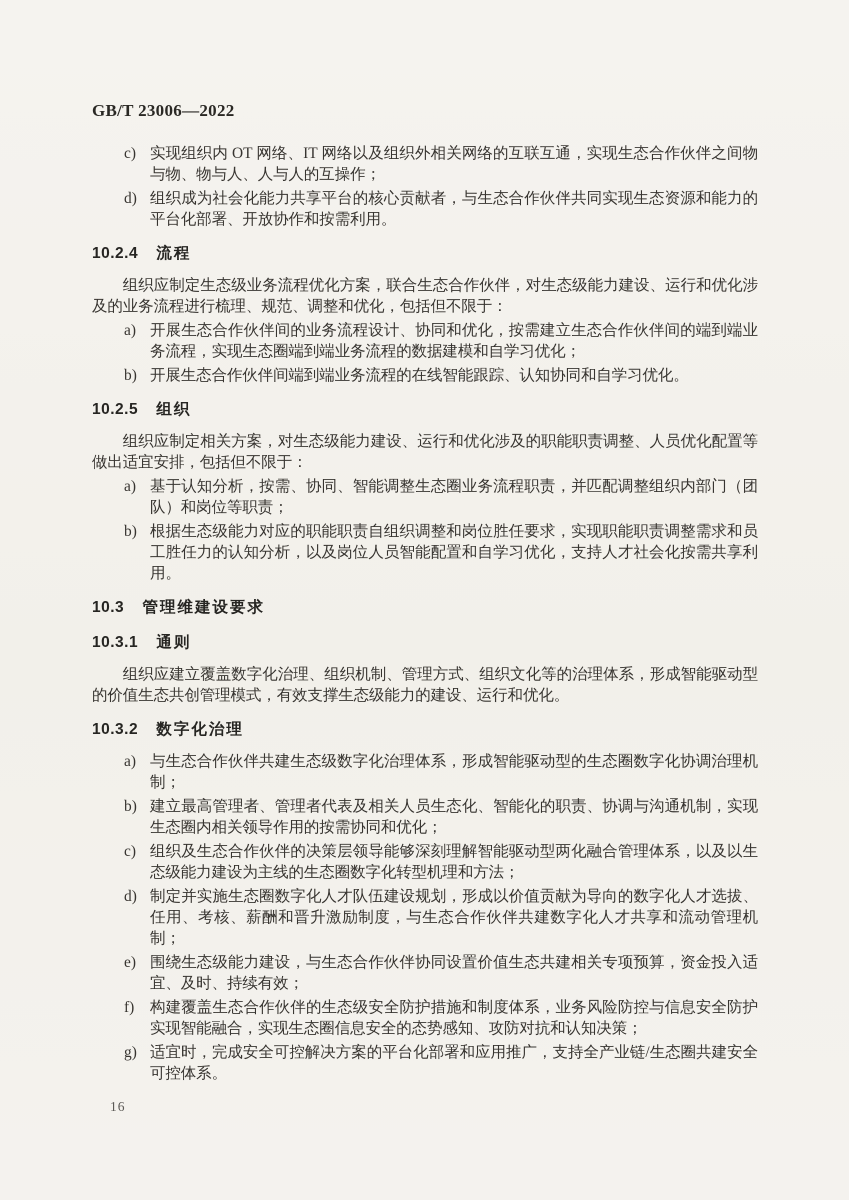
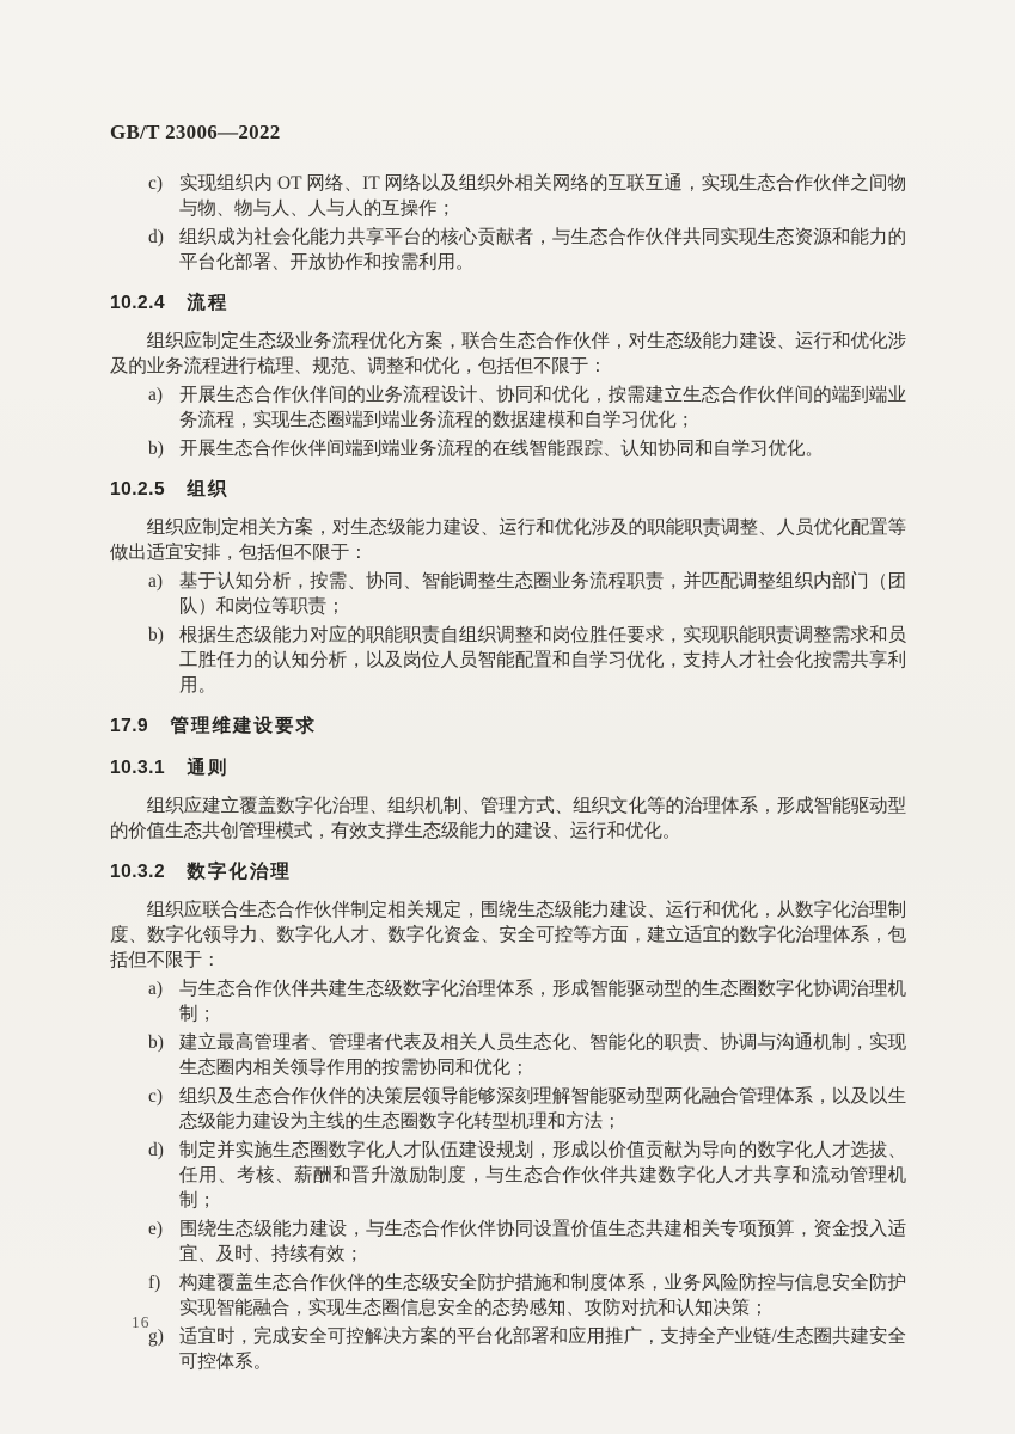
  GB/T 23006—2022
  c)
  实现组织内 OT 网络、IT 网络以及组织外相关网络的互联互通，实现生态合作伙伴之间物与物、物与人、人与人的互操作；
  d)
  组织成为社会化能力共享平台的核心贡献者，与生态合作伙伴共同实现生态资源和能力的平台化部署、开放协作和按需利用。
  10.2.4 流程
  组织应制定生态级业务流程优化方案，联合生态合作伙伴，对生态级能力建设、运行和优化涉及的业务流程进行梳理、规范、调整和优化，包括但不限于：
  a)
  开展生态合作伙伴间的业务流程设计、协同和优化，按需建立生态合作伙伴间的端到端业务流程，实现生态圈端到端业务流程的数据建模和自学习优化；
  b)
  开展生态合作伙伴间端到端业务流程的在线智能跟踪、认知协同和自学习优化。
  10.2.5 组织
  组织应制定相关方案，对生态级能力建设、运行和优化涉及的职能职责调整、人员优化配置等做出适宜安排，包括但不限于：
  a)
  基于认知分析，按需、协同、智能调整生态圈业务流程职责，并匹配调整组织内部门（团队）和岗位等职责；
  b)
  根据生态级能力对应的职能职责自组织调整和岗位胜任要求，实现职能职责调整需求和员工胜任力的认知分析，以及岗位人员智能配置和自学习优化，支持人才社会化按需共享利用。
- 10.3 管理维建设要求
+ 17.9 管理维建设要求
  10.3.1 通则
  组织应建立覆盖数字化治理、组织机制、管理方式、组织文化等的治理体系，形成智能驱动型的价值生态共创管理模式，有效支撑生态级能力的建设、运行和优化。
  10.3.2 数字化治理
+ 组织应联合生态合作伙伴制定相关规定，围绕生态级能力建设、运行和优化，从数字化治理制度、数字化领导力、数字化人才、数字化资金、安全可控等方面，建立适宜的数字化治理体系，包括但不限于：
  a)
  与生态合作伙伴共建生态级数字化治理体系，形成智能驱动型的生态圈数字化协调治理机制；
  b)
  建立最高管理者、管理者代表及相关人员生态化、智能化的职责、协调与沟通机制，实现生态圈内相关领导作用的按需协同和优化；
  c)
  组织及生态合作伙伴的决策层领导能够深刻理解智能驱动型两化融合管理体系，以及以生态级能力建设为主线的生态圈数字化转型机理和方法；
  d)
  制定并实施生态圈数字化人才队伍建设规划，形成以价值贡献为导向的数字化人才选拔、任用、考核、薪酬和晋升激励制度，与生态合作伙伴共建数字化人才共享和流动管理机制；
  e)
  围绕生态级能力建设，与生态合作伙伴协同设置价值生态共建相关专项预算，资金投入适宜、及时、持续有效；
  f)
  构建覆盖生态合作伙伴的生态级安全防护措施和制度体系，业务风险防控与信息安全防护实现智能融合，实现生态圈信息安全的态势感知、攻防对抗和认知决策；
  g)
  适宜时，完成安全可控解决方案的平台化部署和应用推广，支持全产业链/生态圈共建安全可控体系。
  16
